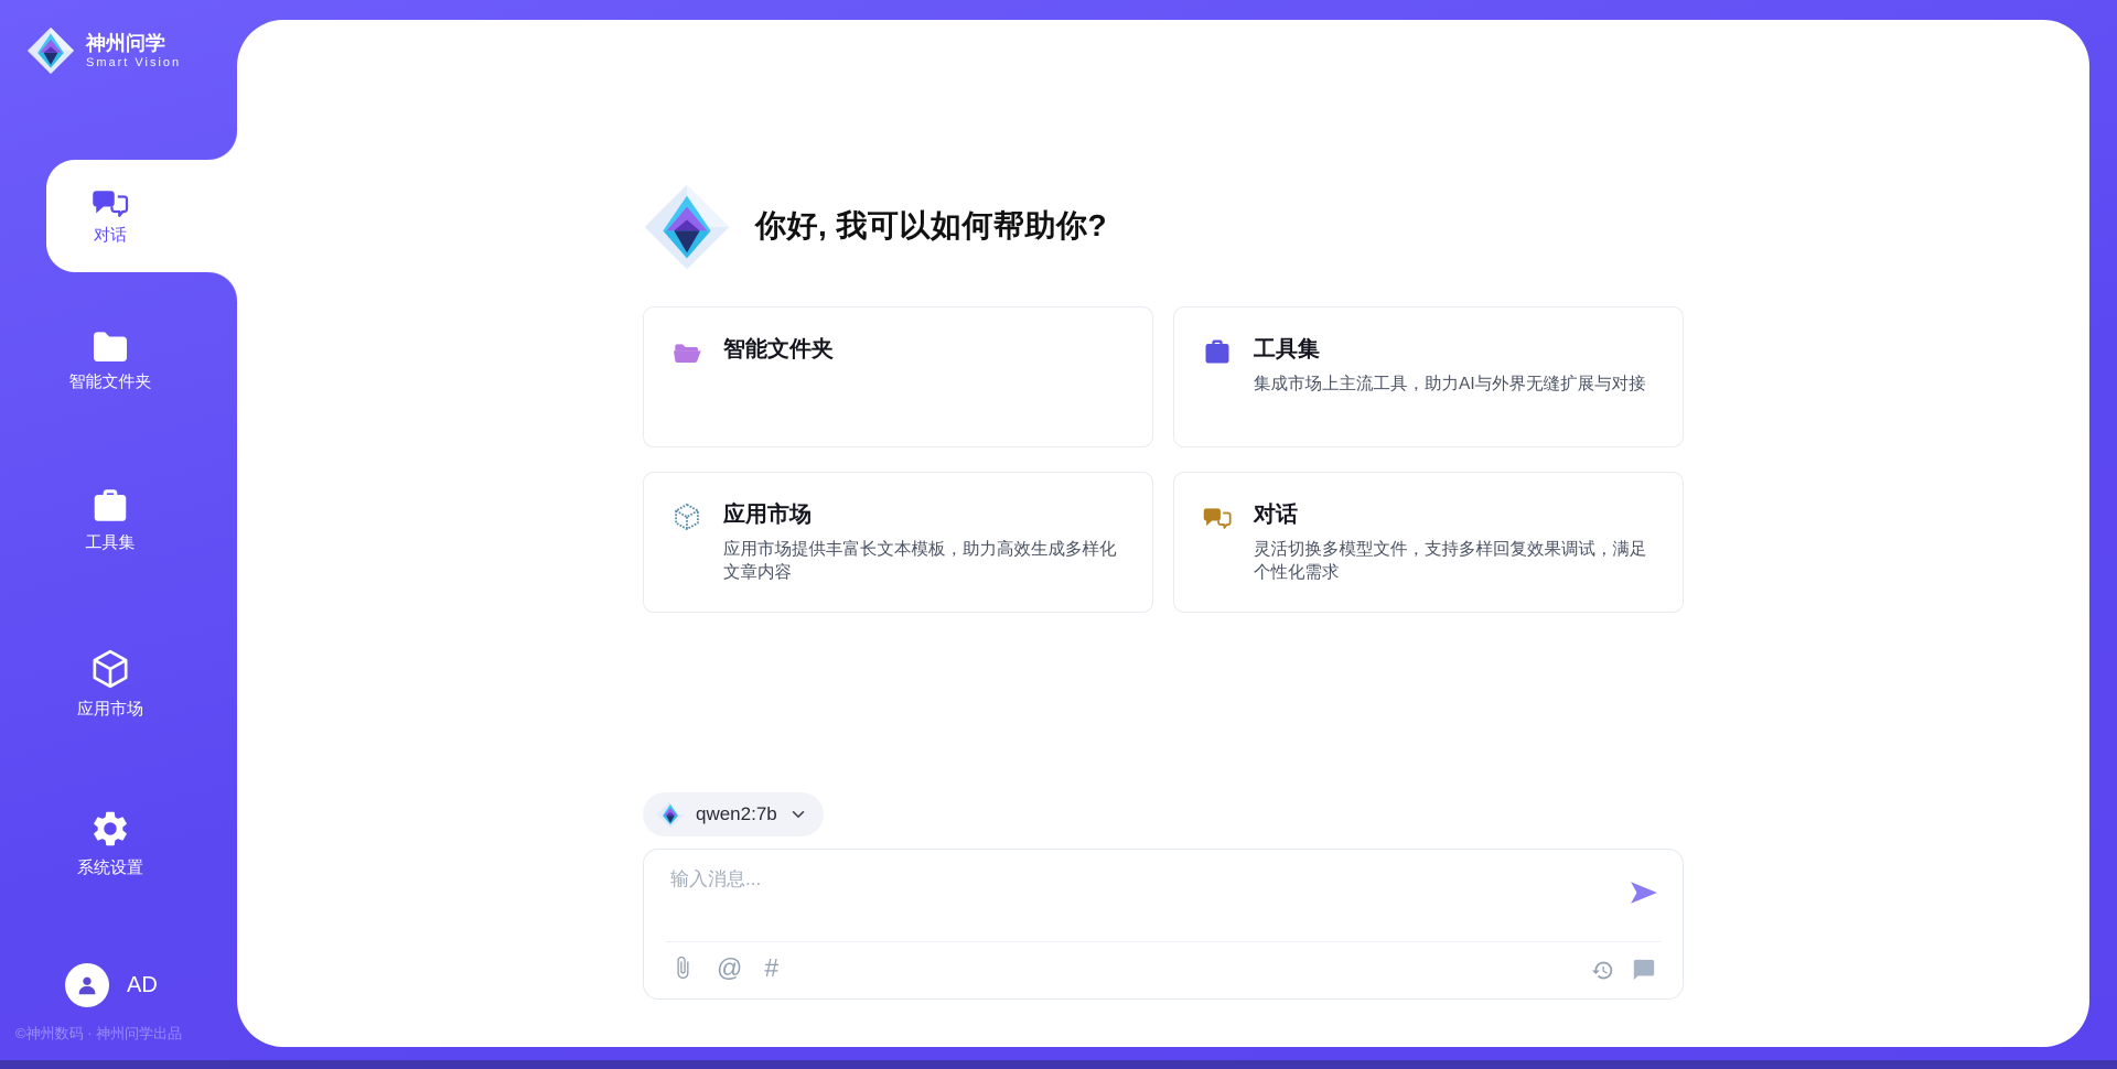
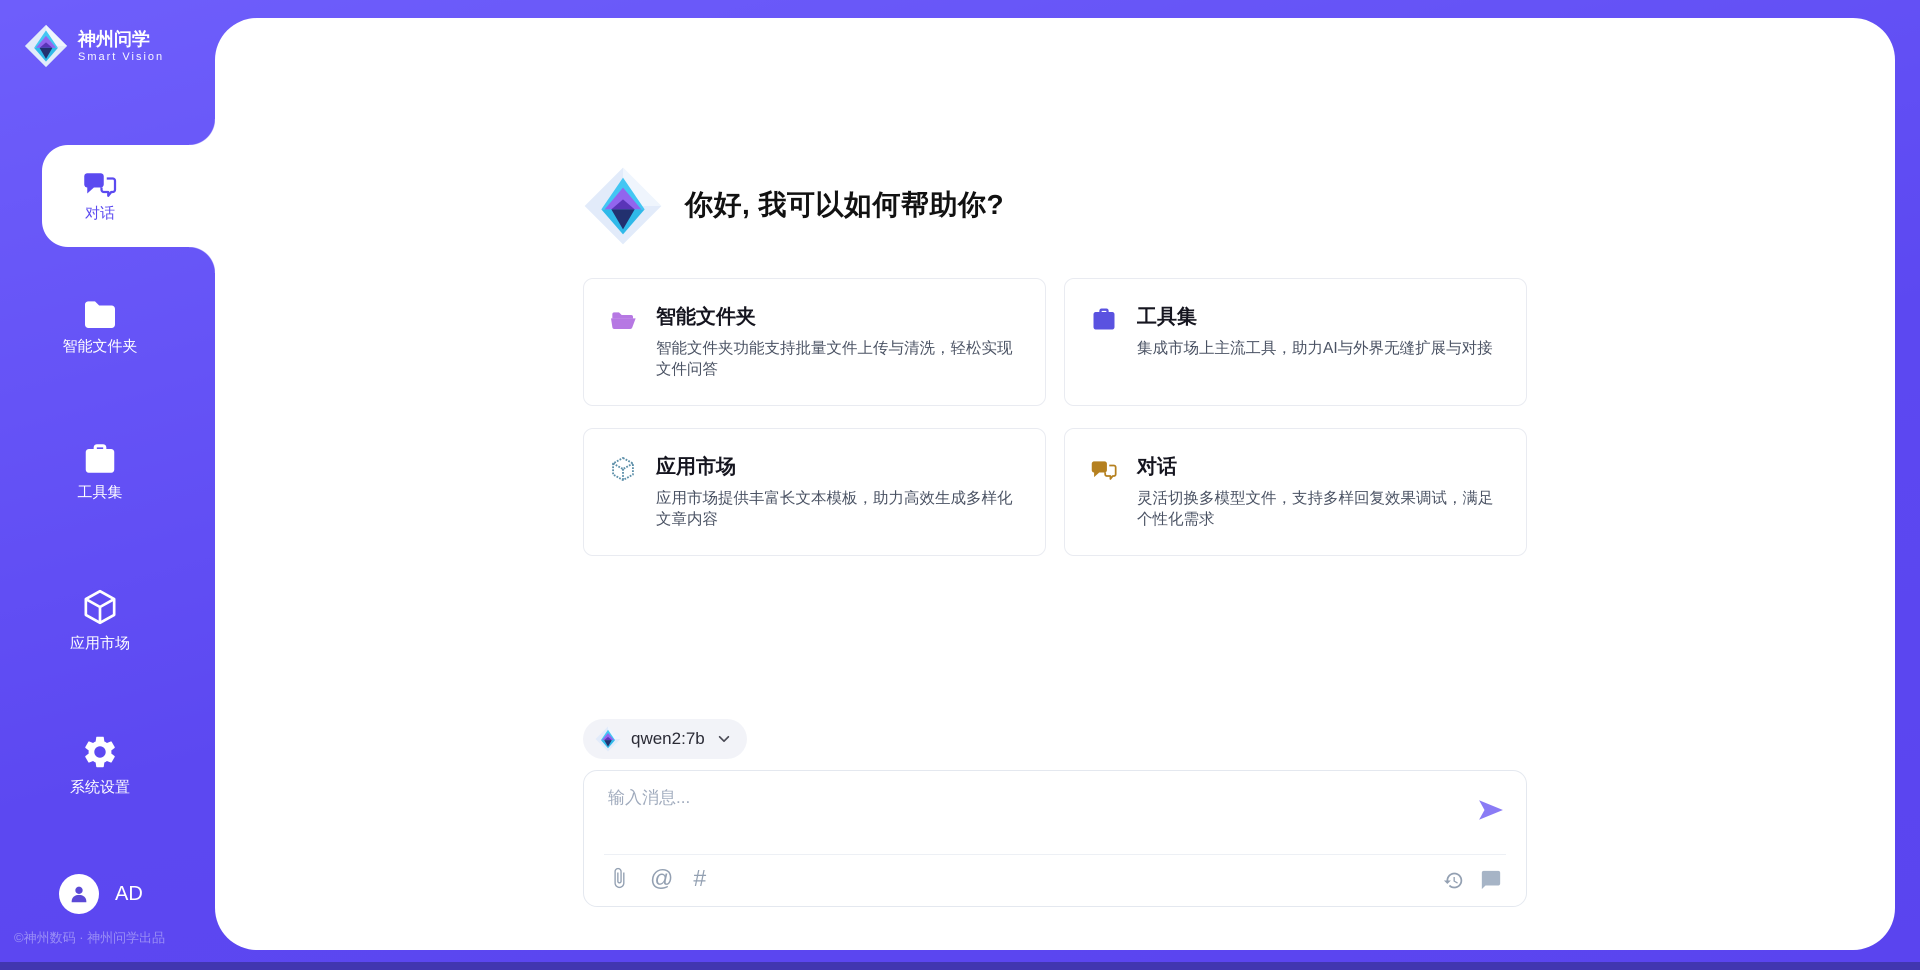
  你好, 我可以如何帮助你?
  智能文件夹
+ 智能文件夹功能支持批量文件上传与清洗，轻松实现文件问答
  工具集
  集成市场上主流工具，助力AI与外界无缝扩展与对接
  应用市场
  应用市场提供丰富长文本模板，助力高效生成多样化文章内容
  对话
  灵活切换多模型文件，支持多样回复效果调试，满足个性化需求
  qwen2:7b
  输入消息...
  @
  #
  神州问学
  Smart Vision
  对话
  智能文件夹
  工具集
  应用市场
  系统设置
  AD
  ©神州数码 · 神州问学出品
